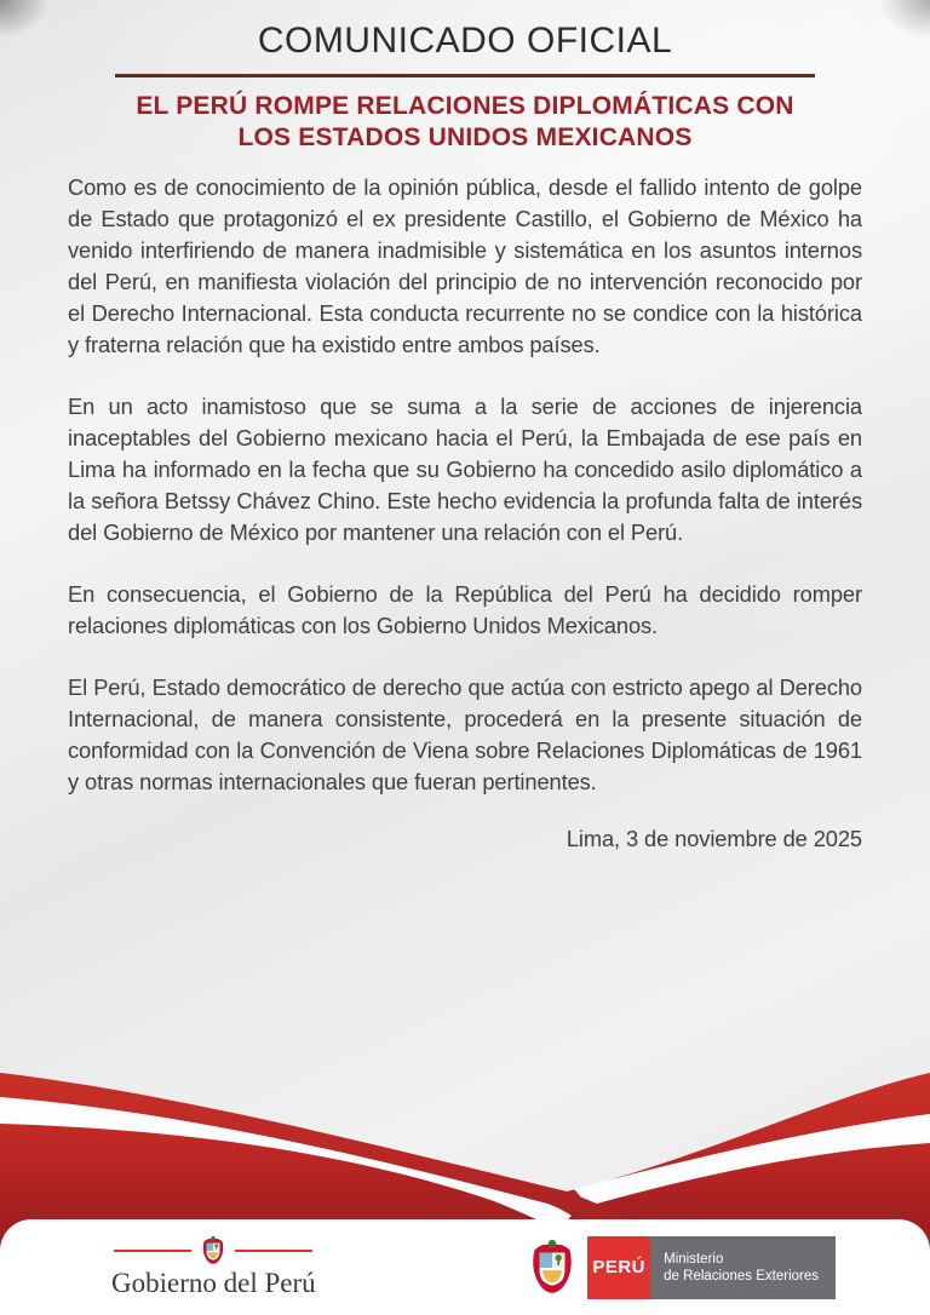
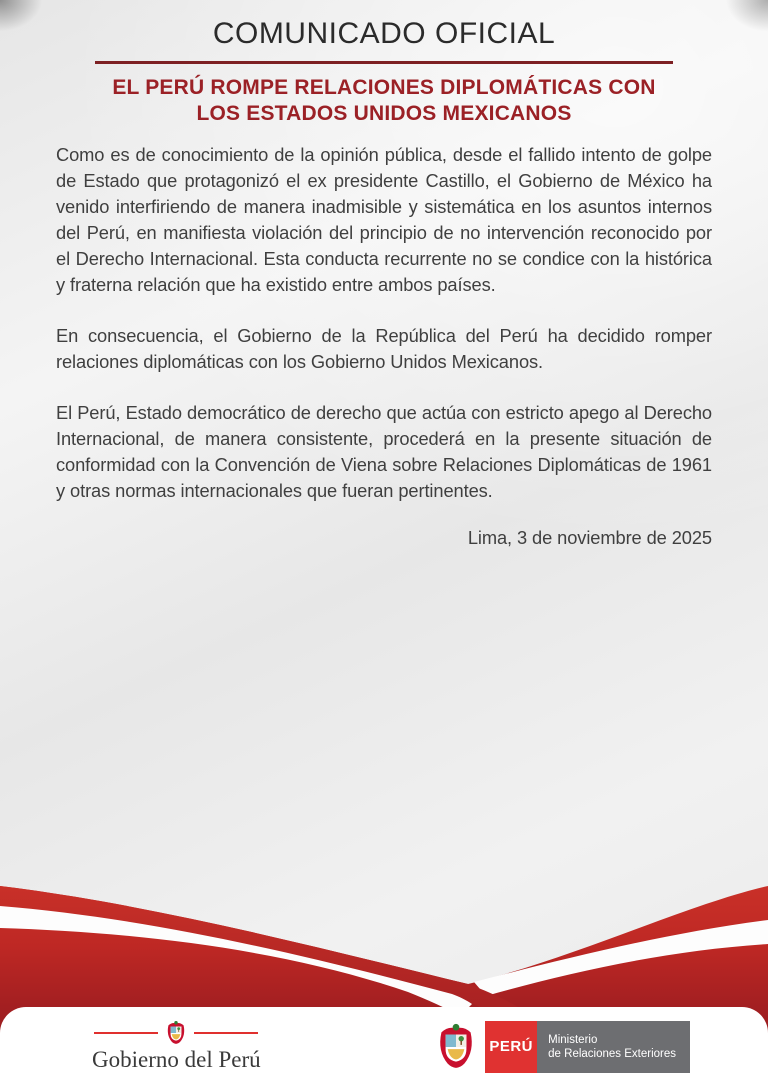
  COMUNICADO OFICIAL
  EL PERÚ ROMPE RELACIONES DIPLOMÁTICAS CON
  LOS ESTADOS UNIDOS MEXICANOS
  Como es de conocimiento de la opinión pública, desde el fallido intento de golpe de Estado que protagonizó el ex presidente Castillo, el Gobierno de México ha venido interfiriendo de manera inadmisible y sistemática en los asuntos internos del Perú, en manifiesta violación del principio de no intervención reconocido por el Derecho Internacional. Esta conducta recurrente no se condice con la histórica y fraterna relación que ha existido entre ambos países.
- En un acto inamistoso que se suma a la serie de acciones de injerencia inaceptables del Gobierno mexicano hacia el Perú, la Embajada de ese país en Lima ha informado en la fecha que su Gobierno ha concedido asilo diplomático a la señora Betssy Chávez Chino. Este hecho evidencia la profunda falta de interés del Gobierno de México por mantener una relación con el Perú.
  En consecuencia, el Gobierno de la República del Perú ha decidido romper relaciones diplomáticas con los Gobierno Unidos Mexicanos.
  El Perú, Estado democrático de derecho que actúa con estricto apego al Derecho Internacional, de manera consistente, procederá en la presente situación de conformidad con la Convención de Viena sobre Relaciones Diplomáticas de 1961 y otras normas internacionales que fueran pertinentes.
  Lima, 3 de noviembre de 2025
  Gobierno del Perú
  PERÚ
  Ministerio
  de Relaciones Exteriores
